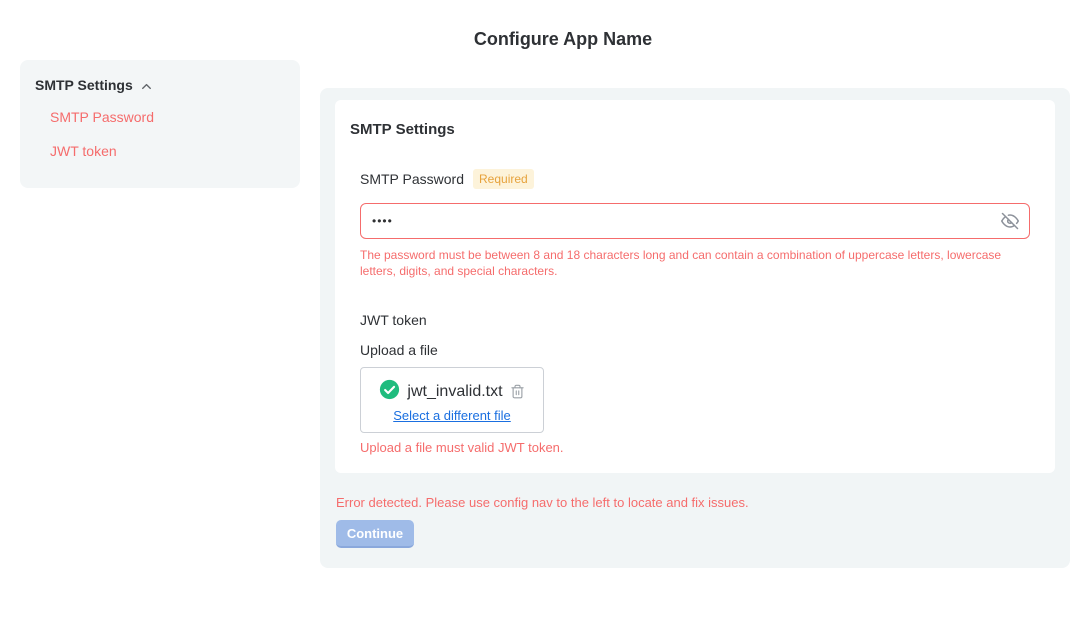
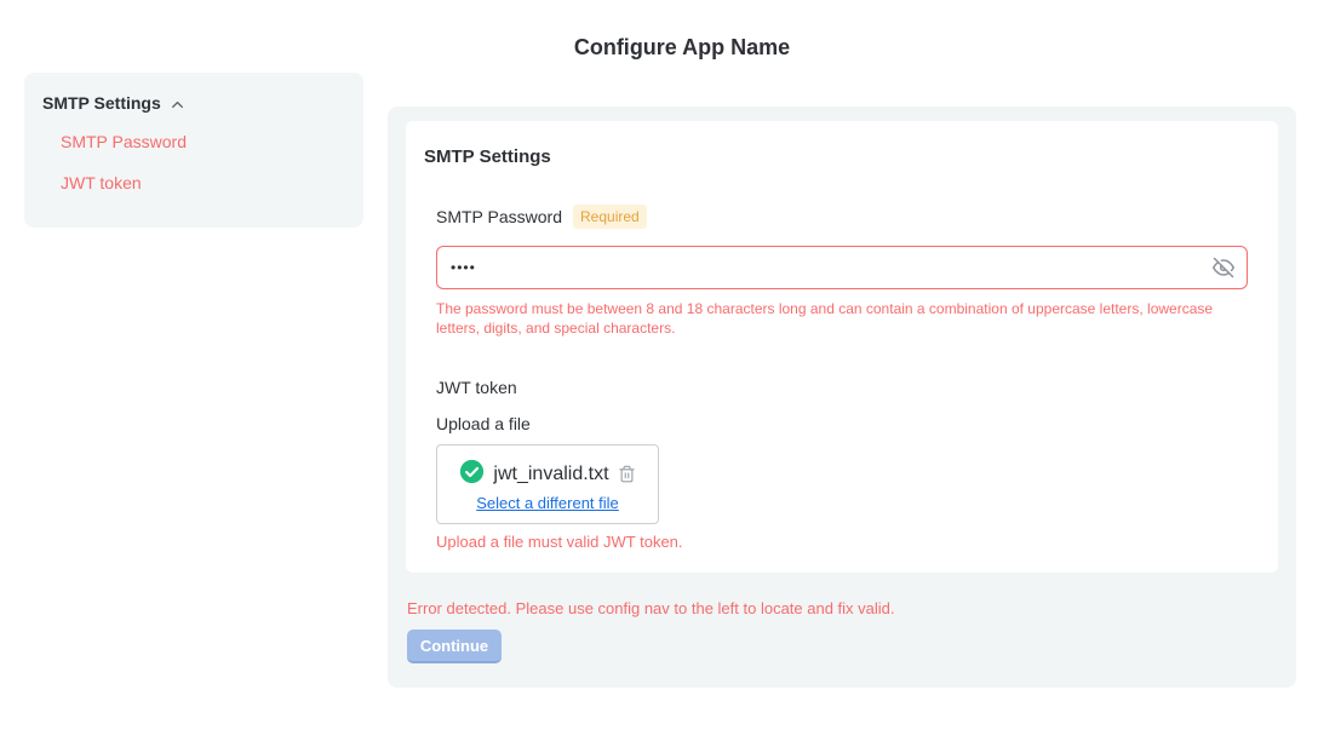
  Configure App Name
  SMTP Settings
  SMTP Password
  JWT token
  SMTP Settings
  SMTP Password
  Required
  ••••
  The password must be between 8 and 18 characters long and can contain a combination of uppercase letters, lowercase letters, digits, and special characters.
  JWT token
  Upload a file
  jwt_invalid.txt
  Select a different file
  Upload a file must valid JWT token.
- Error detected. Please use config nav to the left to locate and fix issues.
+ Error detected. Please use config nav to the left to locate and fix valid.
  Continue
